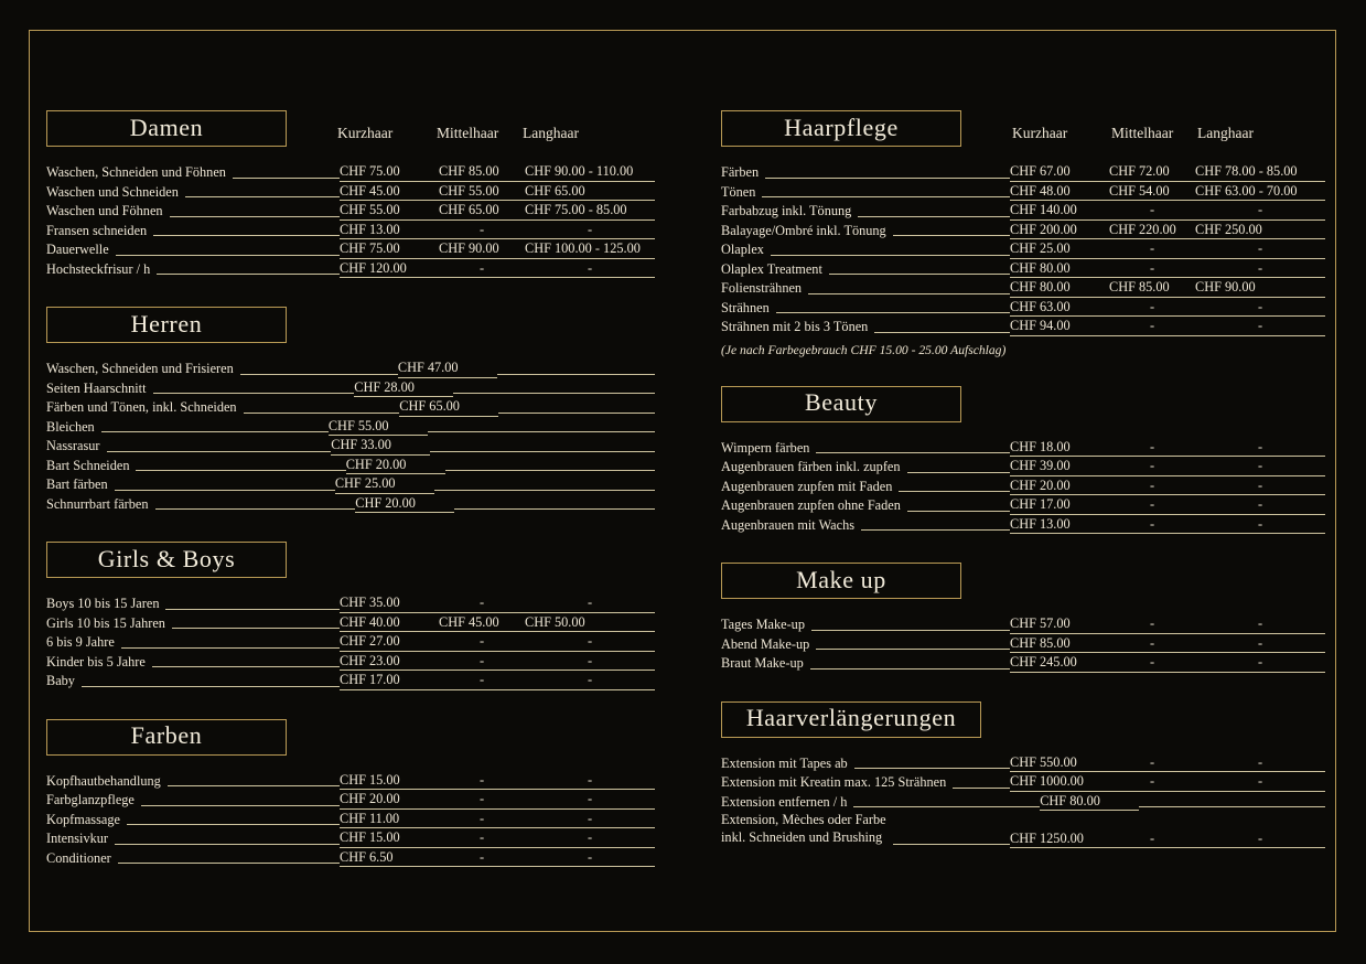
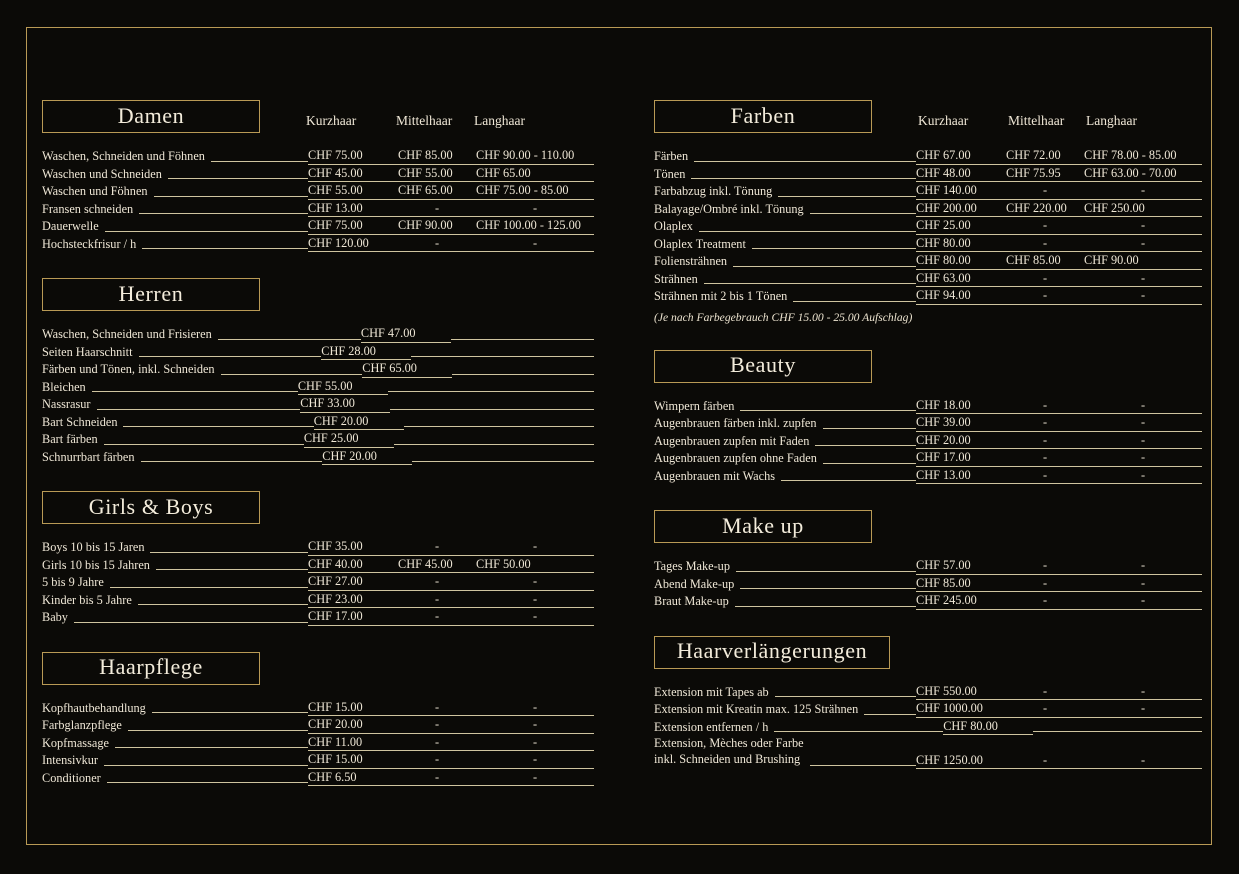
  Damen
  Kurzhaar
  Mittelhaar
  Langhaar
  Waschen, Schneiden und Föhnen
  CHF 75.00
  CHF 85.00
  CHF 90.00 - 110.00
  Waschen und Schneiden
  CHF 45.00
  CHF 55.00
  CHF 65.00
  Waschen und Föhnen
  CHF 55.00
  CHF 65.00
  CHF 75.00 - 85.00
  Fransen schneiden
  CHF 13.00
  -
  -
  Dauerwelle
  CHF 75.00
  CHF 90.00
  CHF 100.00 - 125.00
  Hochsteckfrisur / h
  CHF 120.00
  -
  -
  Herren
  Waschen, Schneiden und Frisieren
  CHF 47.00
  Seiten Haarschnitt
  CHF 28.00
  Färben und Tönen, inkl. Schneiden
  CHF 65.00
  Bleichen
  CHF 55.00
  Nassrasur
  CHF 33.00
  Bart Schneiden
  CHF 20.00
  Bart färben
  CHF 25.00
  Schnurrbart färben
  CHF 20.00
  Girls & Boys
  Boys 10 bis 15 Jaren
  CHF 35.00
  -
  -
  Girls 10 bis 15 Jahren
  CHF 40.00
  CHF 45.00
  CHF 50.00
- 6 bis 9 Jahre
+ 5 bis 9 Jahre
  CHF 27.00
  -
  -
  Kinder bis 5 Jahre
  CHF 23.00
  -
  -
  Baby
  CHF 17.00
  -
  -
- Farben
+ Haarpflege
  Kopfhautbehandlung
  CHF 15.00
  -
  -
  Farbglanzpflege
  CHF 20.00
  -
  -
  Kopfmassage
  CHF 11.00
  -
  -
  Intensivkur
  CHF 15.00
  -
  -
  Conditioner
  CHF 6.50
  -
  -
- Haarpflege
+ Farben
  Kurzhaar
  Mittelhaar
  Langhaar
  Färben
  CHF 67.00
  CHF 72.00
  CHF 78.00 - 85.00
  Tönen
  CHF 48.00
- CHF 54.00
+ CHF 75.95
  CHF 63.00 - 70.00
  Farbabzug inkl. Tönung
  CHF 140.00
  -
  -
  Balayage/Ombré inkl. Tönung
  CHF 200.00
  CHF 220.00
  CHF 250.00
  Olaplex
  CHF 25.00
  -
  -
  Olaplex Treatment
  CHF 80.00
  -
  -
  Foliensträhnen
  CHF 80.00
  CHF 85.00
  CHF 90.00
  Strähnen
  CHF 63.00
  -
  -
- Strähnen mit 2 bis 3 Tönen
+ Strähnen mit 2 bis 1 Tönen
  CHF 94.00
  -
  -
  (Je nach Farbegebrauch CHF 15.00 - 25.00 Aufschlag)
  Beauty
  Wimpern färben
  CHF 18.00
  -
  -
  Augenbrauen färben inkl. zupfen
  CHF 39.00
  -
  -
  Augenbrauen zupfen mit Faden
  CHF 20.00
  -
  -
  Augenbrauen zupfen ohne Faden
  CHF 17.00
  -
  -
  Augenbrauen mit Wachs
  CHF 13.00
  -
  -
  Make up
  Tages Make-up
  CHF 57.00
  -
  -
  Abend Make-up
  CHF 85.00
  -
  -
  Braut Make-up
  CHF 245.00
  -
  -
  Haarverlängerungen
  Extension mit Tapes ab
  CHF 550.00
  -
  -
  Extension mit Kreatin max. 125 Strähnen
  CHF 1000.00
  -
  -
  Extension entfernen / h
  CHF 80.00
  Extension, Mèches oder Farbe
  inkl. Schneiden und Brushing
  CHF 1250.00
  -
  -
